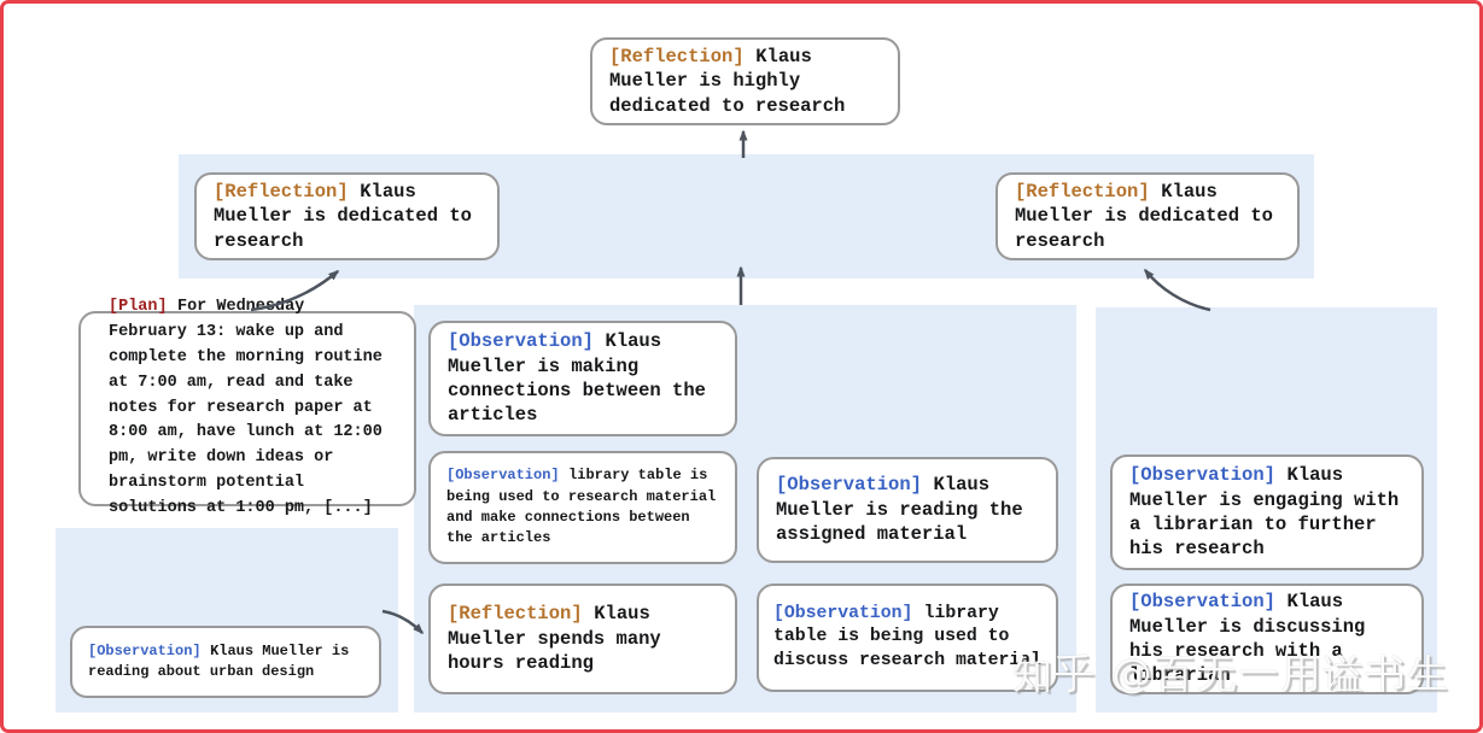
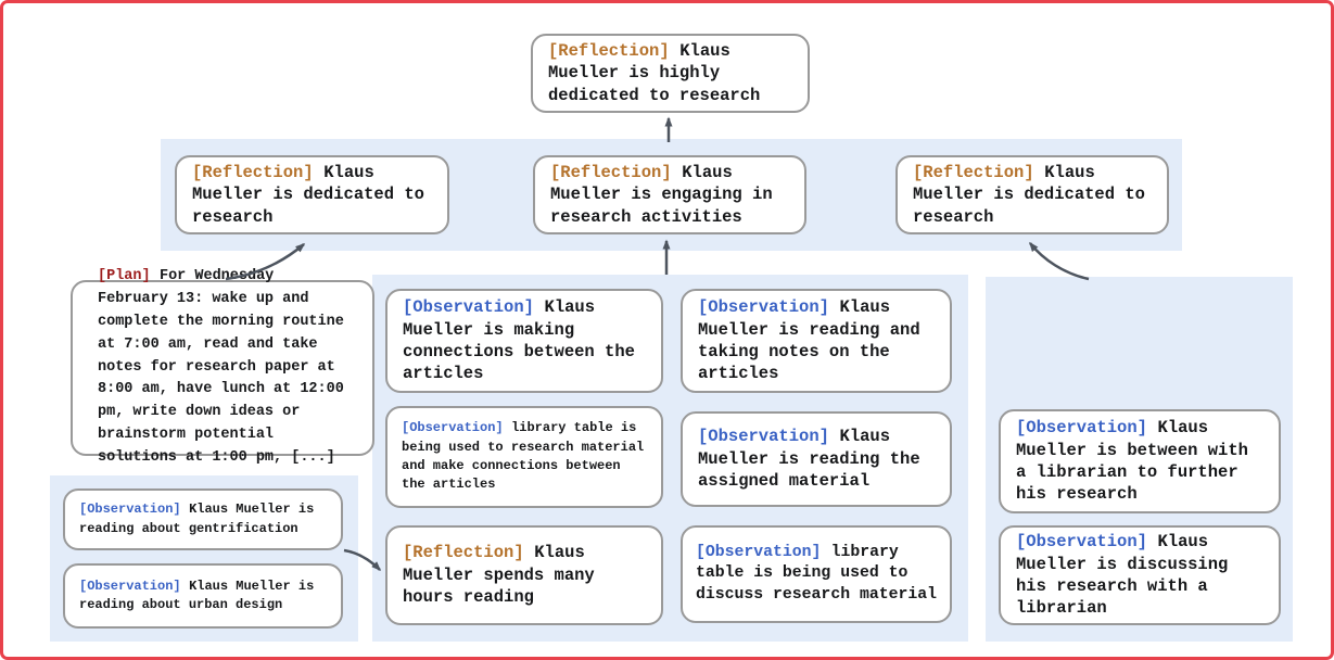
  [Reflection] Klaus Mueller is highly dedicated to research
  [Reflection] Klaus Mueller is dedicated to research
+ [Reflection] Klaus Mueller is engaging in research activities
  [Reflection] Klaus Mueller is dedicated to research
  [Plan] For Wedneday February 13: wake up and complete the morning routine at 7:00 am, read and take notes for research paper at 8:00 am, have lunch at 12:00 pm, write down ideas or brainstorm potential solutions at 1:00 pm, [...]
+ [Observation] Klaus Mueller is reading about gentrification
  [Observation] Klaus Mueller is reading about urban design
  [Observation] Klaus Mueller is making connections between the articles
  [Observation] library table is being used to research material and make connections between the articles
  [Reflection] Klaus Mueller spends many hours reading
+ [Observation] Klaus Mueller is reading and taking notes on the articles
  [Observation] Klaus Mueller is reading the assigned material
  [Observation] library table is being used to discuss research material
- [Observation] Klaus Mueller is engaging with a librarian to further his research
+ [Observation] Klaus Mueller is between with a librarian to further his research
  [Observation] Klaus Mueller is discussing his research with a librarian
- 知乎 @百无一用谥书生
